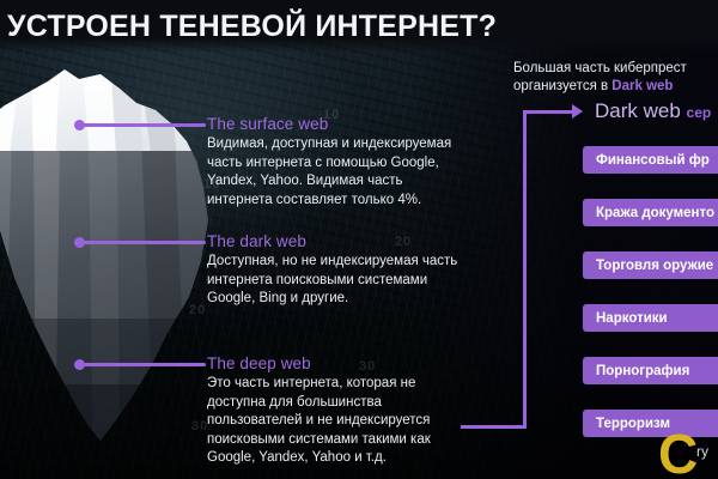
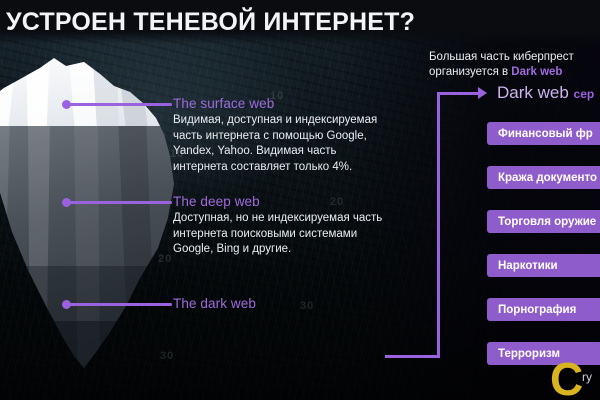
  10
  20
  30
  10
  20
  30
  УСТРОЕН ТЕНЕВОЙ ИНТЕРНЕТ?
  The surface web
  Видимая, доступная и индексируемая часть интернета с помощью Google, Yandex, Yahoo. Видимая часть интернета составляет только 4%.
- The dark web
+ The deep web
  Доступная, но не индексируемая часть интернета поисковыми системами Google, Bing и другие.
- The deep web
+ The dark web
- Это часть интернета, которая не доступна для большинства пользователей и не индексируется поисковыми системами такими как Google, Yandex, Yahoo и т.д.
  Большая часть киберпрест
  организуется в Dark web
  Dark web сер
  Финансовый фр
  Кража документо
  Торговля оружие
  Наркотики
  Порнография
  Терроризм
  C
  ry
